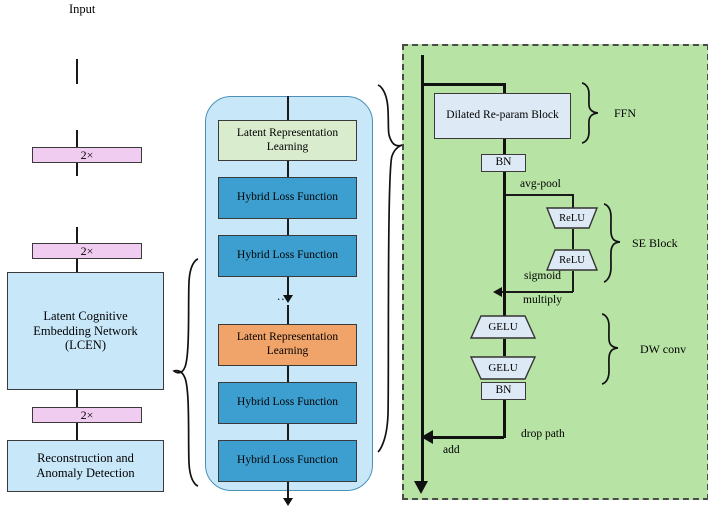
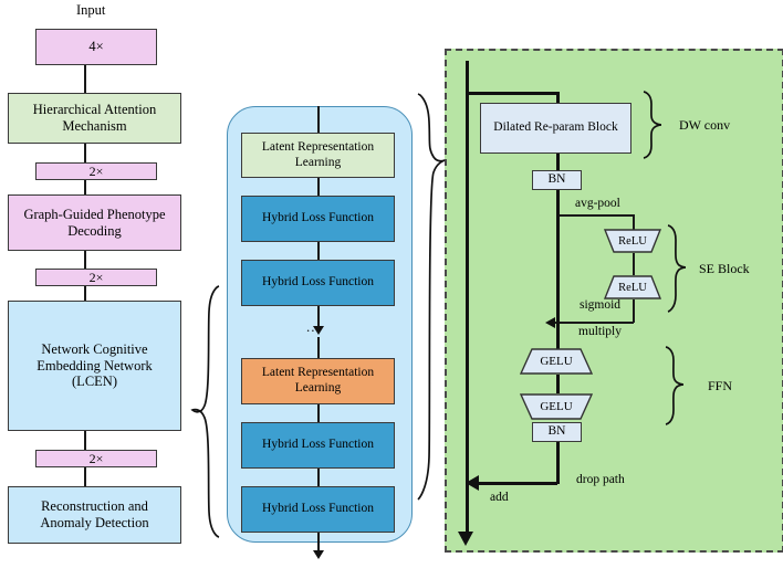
  Input
+ 4×
+ Hierarchical Attention Mechanism
  2×
+ Graph-Guided Phenotype Decoding
  2×
- Latent Cognitive Embedding Network (LCEN)
+ Network Cognitive Embedding Network (LCEN)
  2×
  Reconstruction and Anomaly Detection
  ...
  Latent Representation Learning
  Hybrid Loss Function
  Hybrid Loss Function
  Latent Representation Learning
  Hybrid Loss Function
  Hybrid Loss Function
  Dilated Re-param Block
  BN
  avg-pool
  ReLU
  ReLU
  sigmoid
  multiply
  GELU
  GELU
  BN
  drop path
  add
- FFN
+ DW conv
  SE Block
- DW conv
+ FFN
